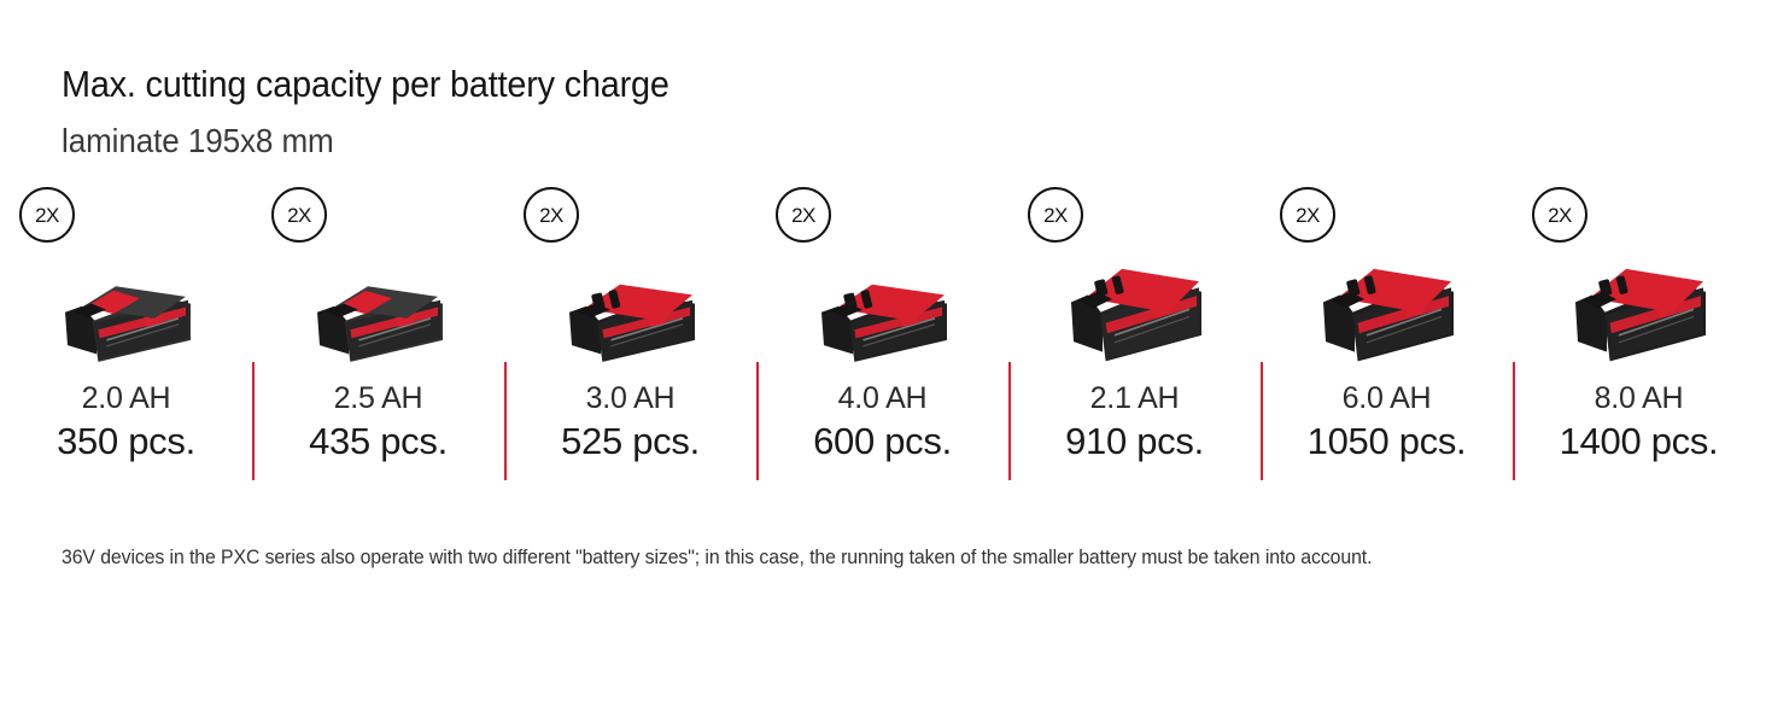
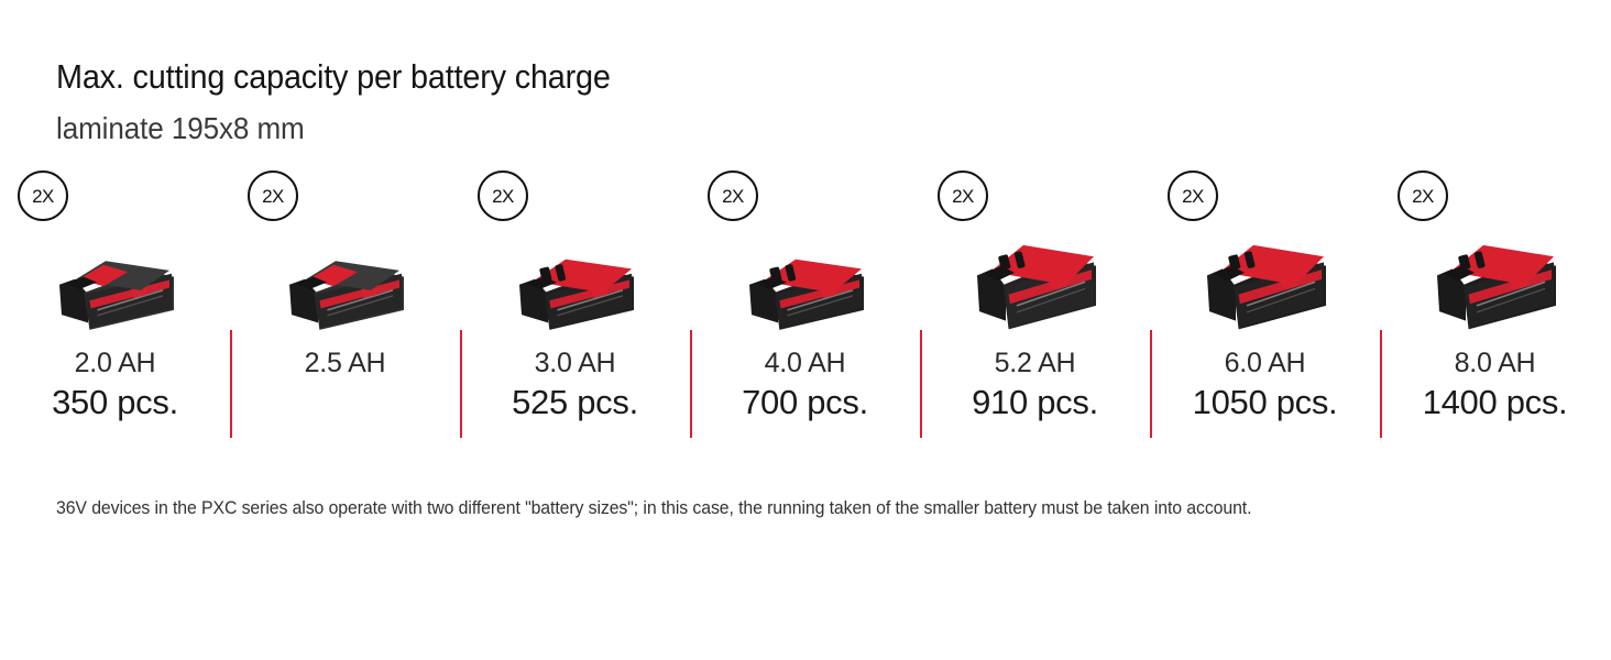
  Max. cutting capacity per battery charge
  laminate 195x8 mm
  2X
  2.0 AH
  350 pcs.
  2X
  2.5 AH
- 435 pcs.
  2X
  3.0 AH
  525 pcs.
  2X
  4.0 AH
- 600 pcs.
+ 700 pcs.
  2X
- 2.1 AH
+ 5.2 AH
  910 pcs.
  2X
  6.0 AH
  1050 pcs.
  2X
  8.0 AH
  1400 pcs.
  36V devices in the PXC series also operate with two different "battery sizes"; in this case, the running taken of the smaller battery must be taken into account.
